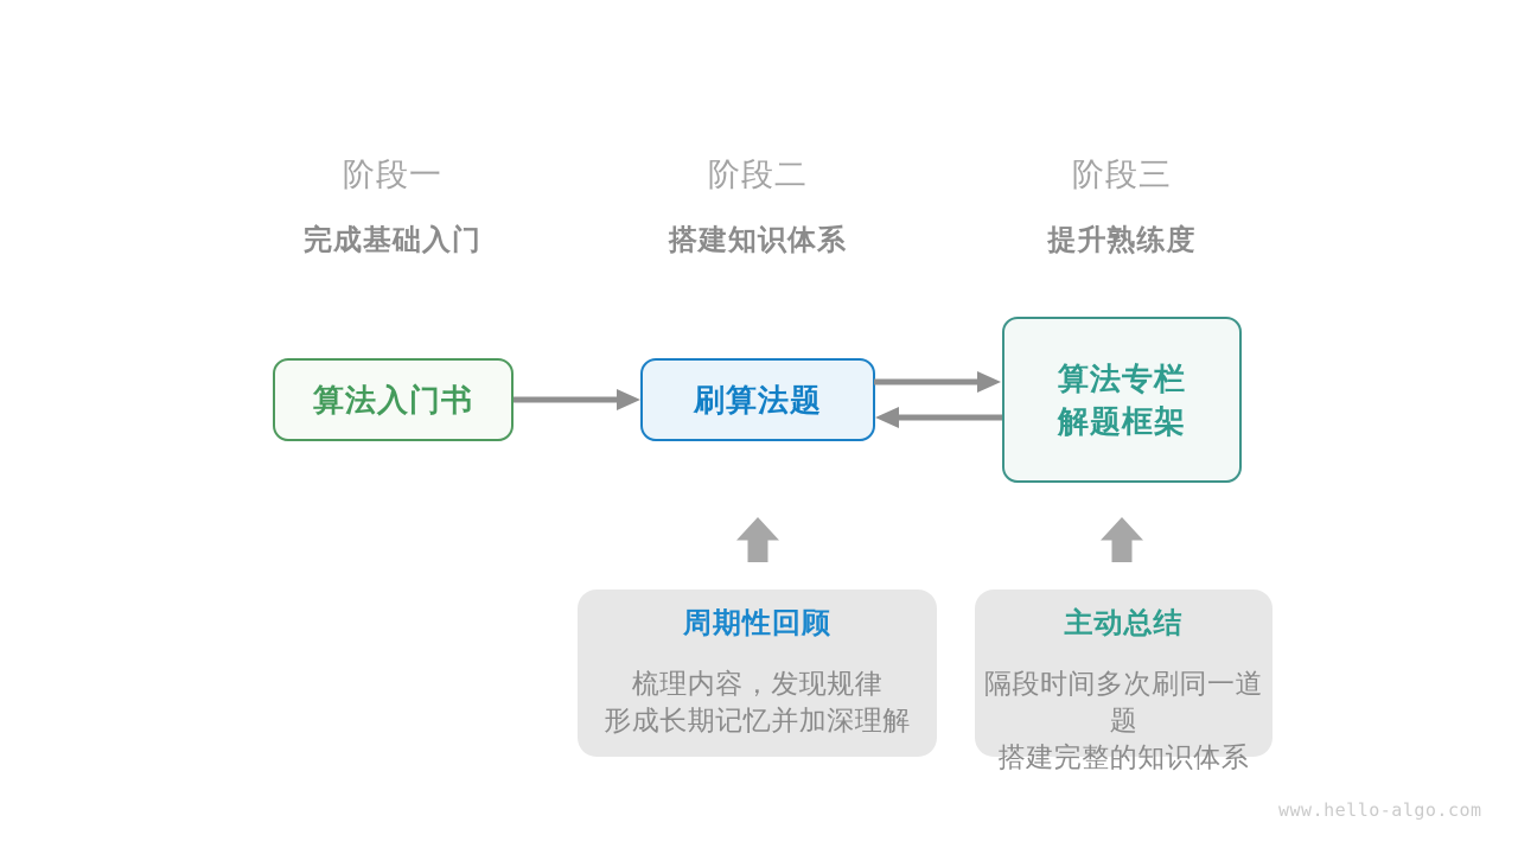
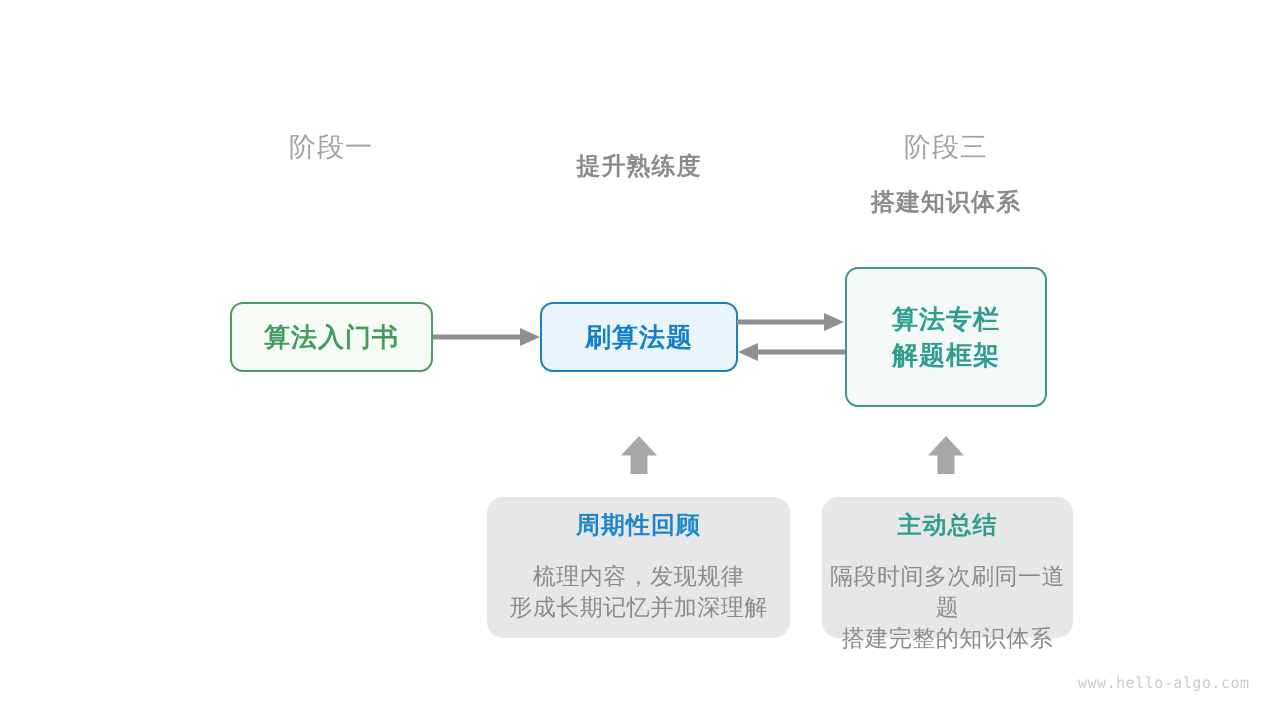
  阶段一
- 完成基础入门
- 阶段二
- 搭建知识体系
+ 提升熟练度
  阶段三
- 提升熟练度
+ 搭建知识体系
  算法入门书
  刷算法题
  算法专栏
  解题框架
  周期性回顾
  梳理内容，发现规律
  形成长期记忆并加深理解
  主动总结
  隔段时间多次刷同一道题
  搭建完整的知识体系
  www.hello-algo.com
